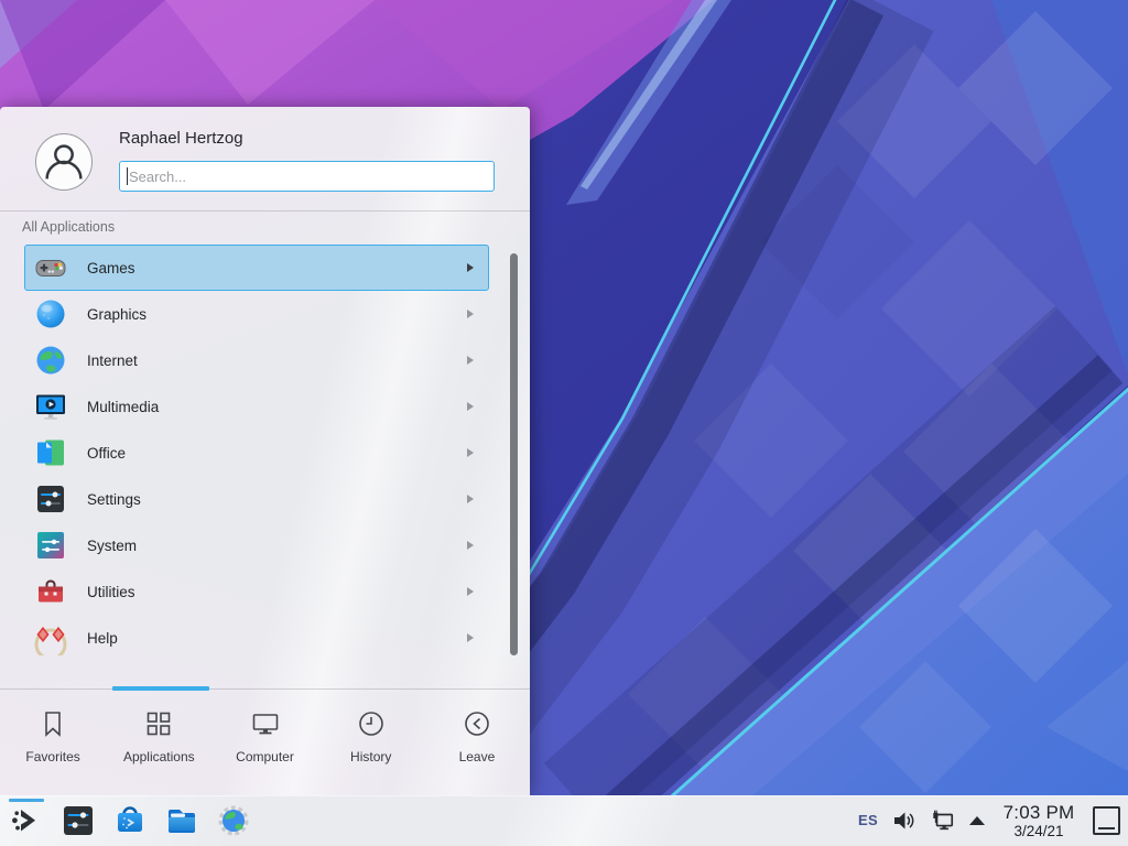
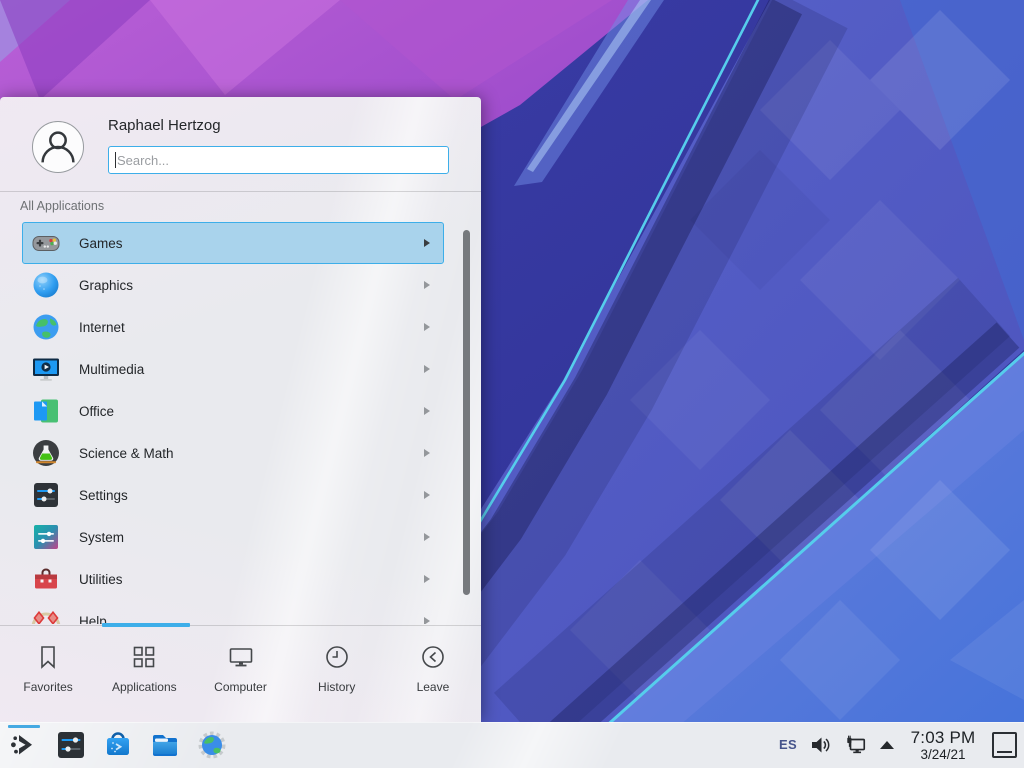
  Raphael Hertzog
  Search...
  All Applications
  Games
  Graphics
  Internet
  Multimedia
  Office
+ Science & Math
  Settings
  System
  Utilities
  Help
  Favorites
  Applications
  Computer
  History
  Leave
  ES
  7:03 PM
  3/24/21
